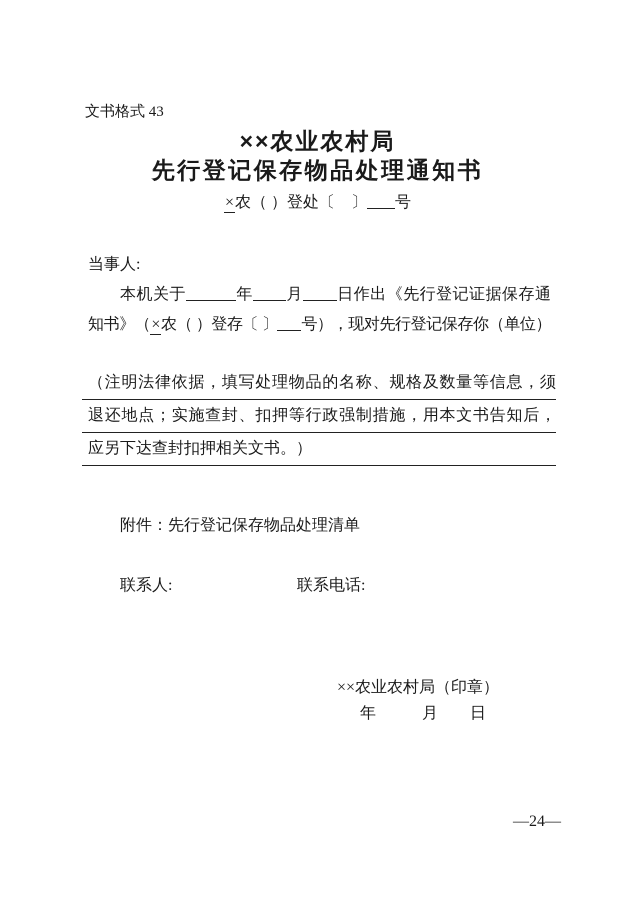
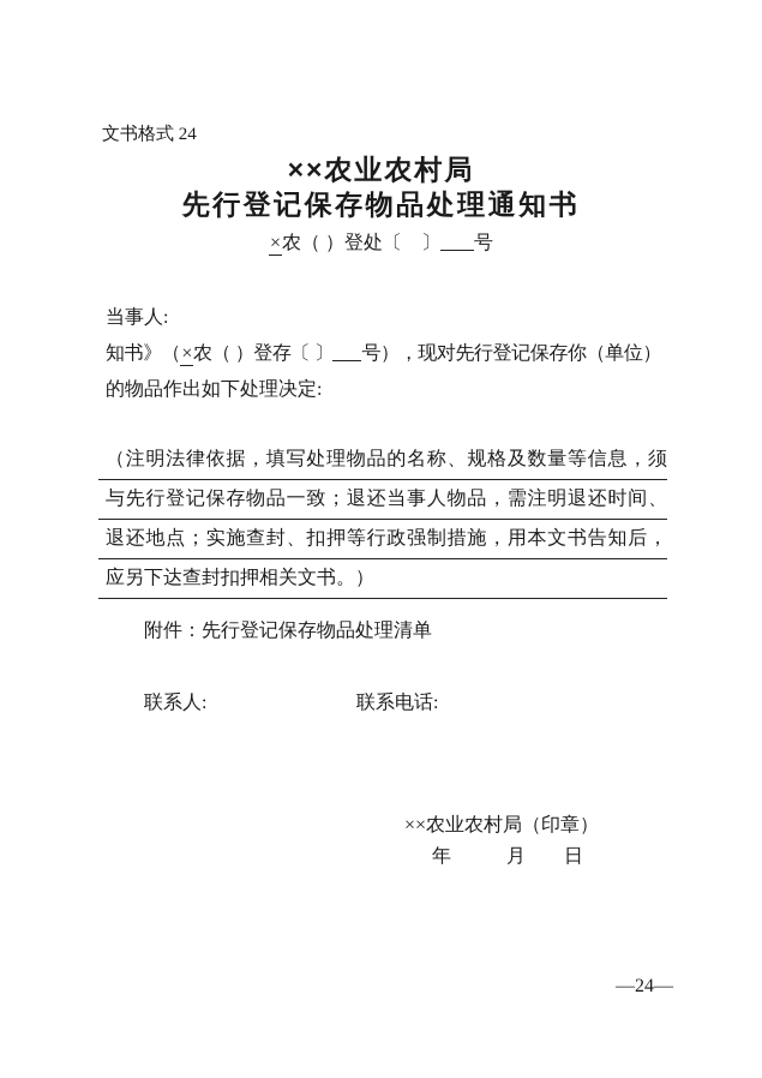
- 文书格式 43
+ 文书格式 24
  ××农业农村局
  先行登记保存物品处理通知书
  ×农（ ）登处〔 〕 号
  当事人:
- 本机关于 年 月 日作出《先行登记证据保存通
  知书》（×农（ ）登存〔 〕 号），现对先行登记保存你（单位）
+ 的物品作出如下处理决定:
  （注明法律依据，填写处理物品的名称、规格及数量等信息，须
+ 与先行登记保存物品一致；退还当事人物品，需注明退还时间、
  退还地点；实施查封、扣押等行政强制措施，用本文书告知后，
  应另下达查封扣押相关文书。）
  附件：先行登记保存物品处理清单
  联系人:
  联系电话:
  ××农业农村局（印章）
  年
  月
  日
  —24—
